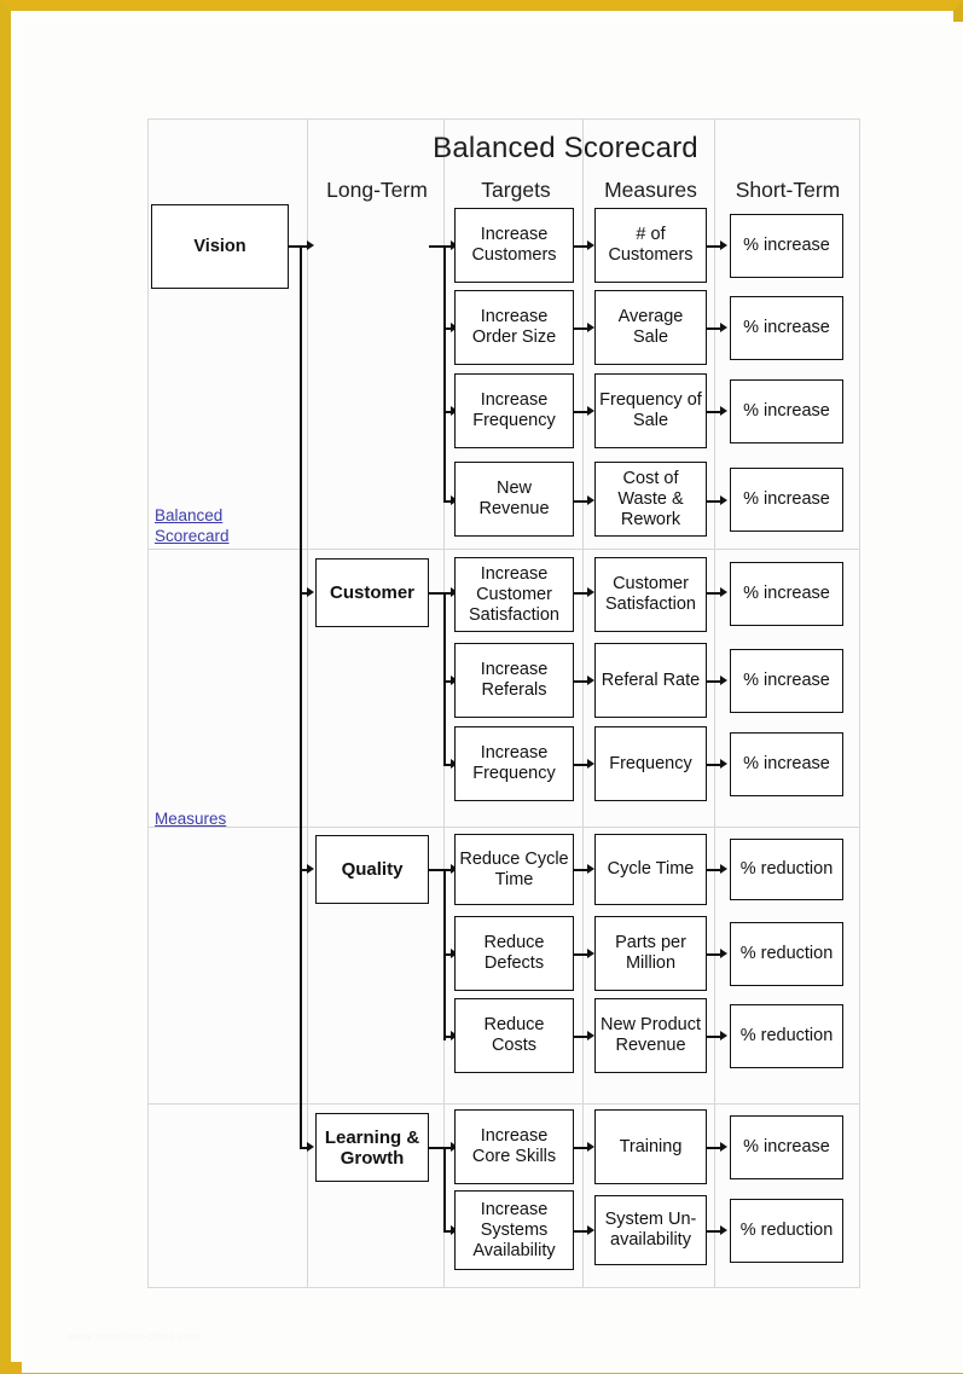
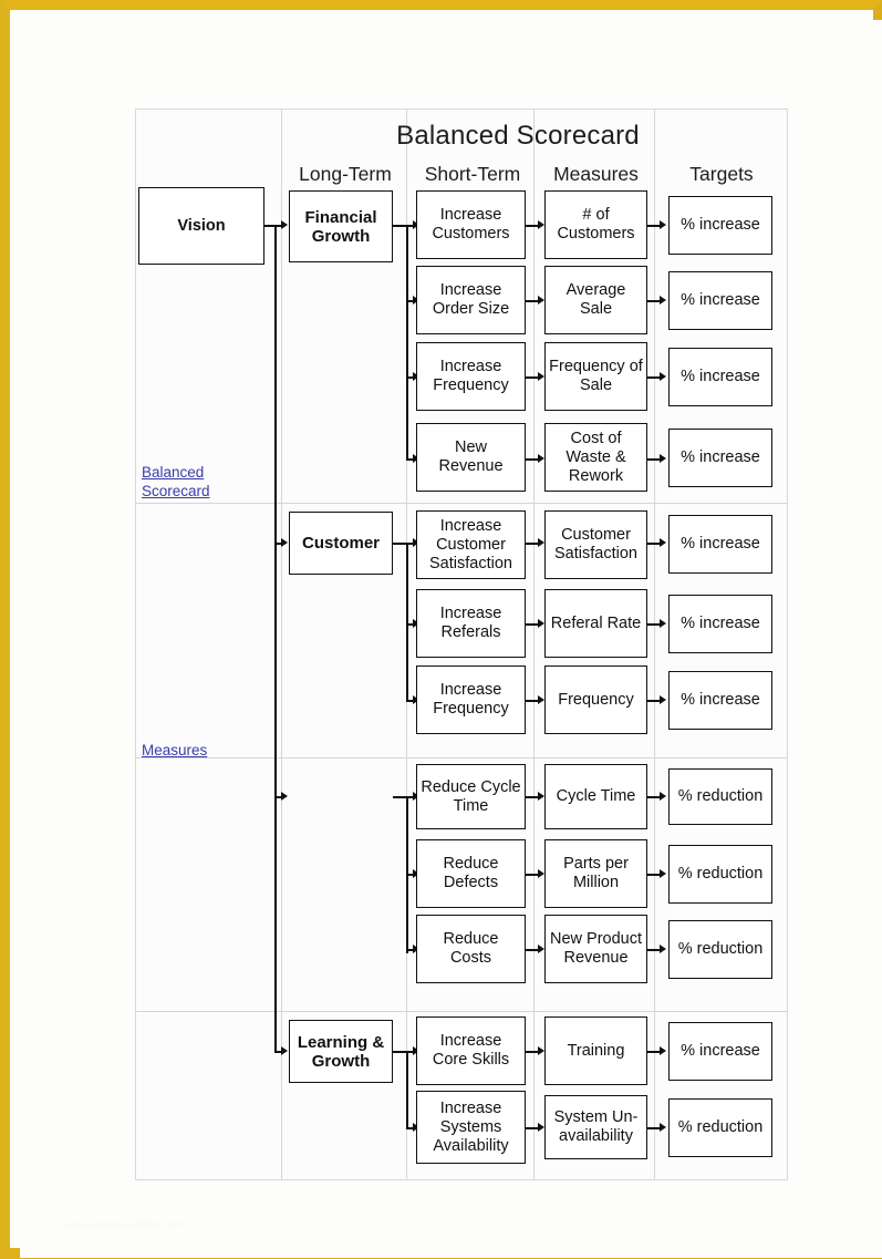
  Balanced Scorecard
  Long-Term
- Targets
+ Short-Term
  Measures
- Short-Term
+ Targets
  Balanced Scorecard
  Measures
  Vision
+ Financial Growth
  Customer
- Quality
  Learning & Growth
  Increase Customers
  # of Customers
  % increase
  Increase Order Size
  Average Sale
  % increase
  Increase Frequency
  Frequency of Sale
  % increase
  New Revenue
  Cost of Waste & Rework
  % increase
  Increase Customer Satisfaction
  Customer Satisfaction
  % increase
  Increase Referals
  Referal Rate
  % increase
  Increase Frequency
  Frequency
  % increase
  Reduce Cycle Time
  Cycle Time
  % reduction
  Reduce Defects
  Parts per Million
  % reduction
  Reduce Costs
  New Product Revenue
  % reduction
  Increase Core Skills
  Training
  % increase
  Increase Systems Availability
  System Un-availability
  % reduction
